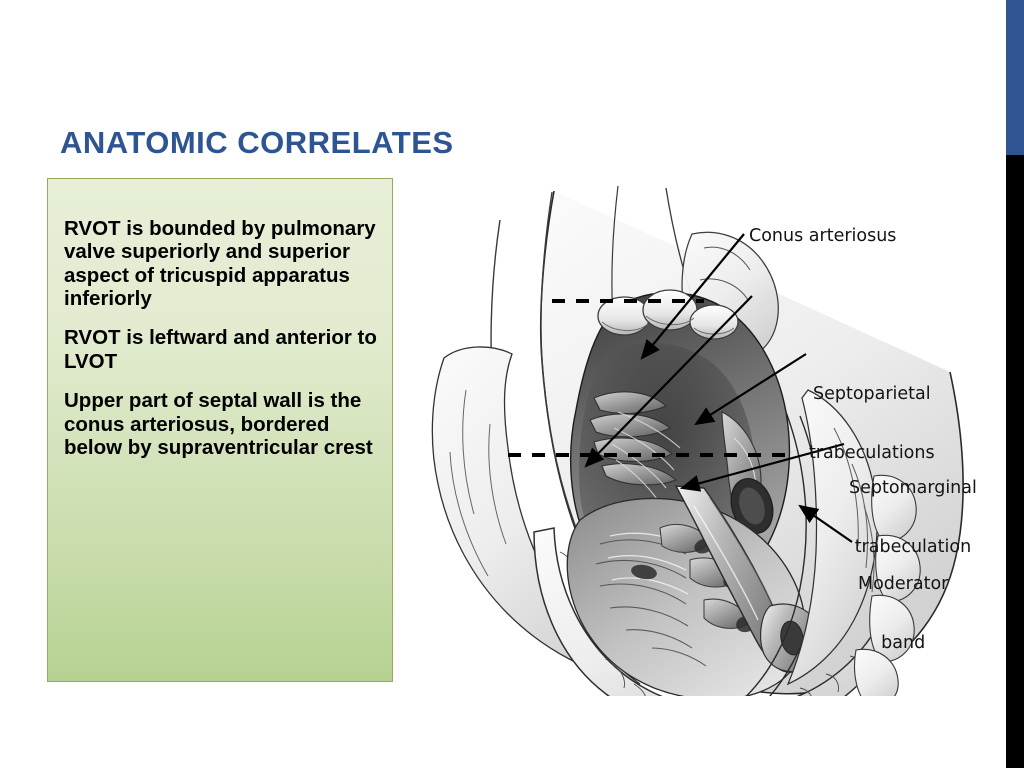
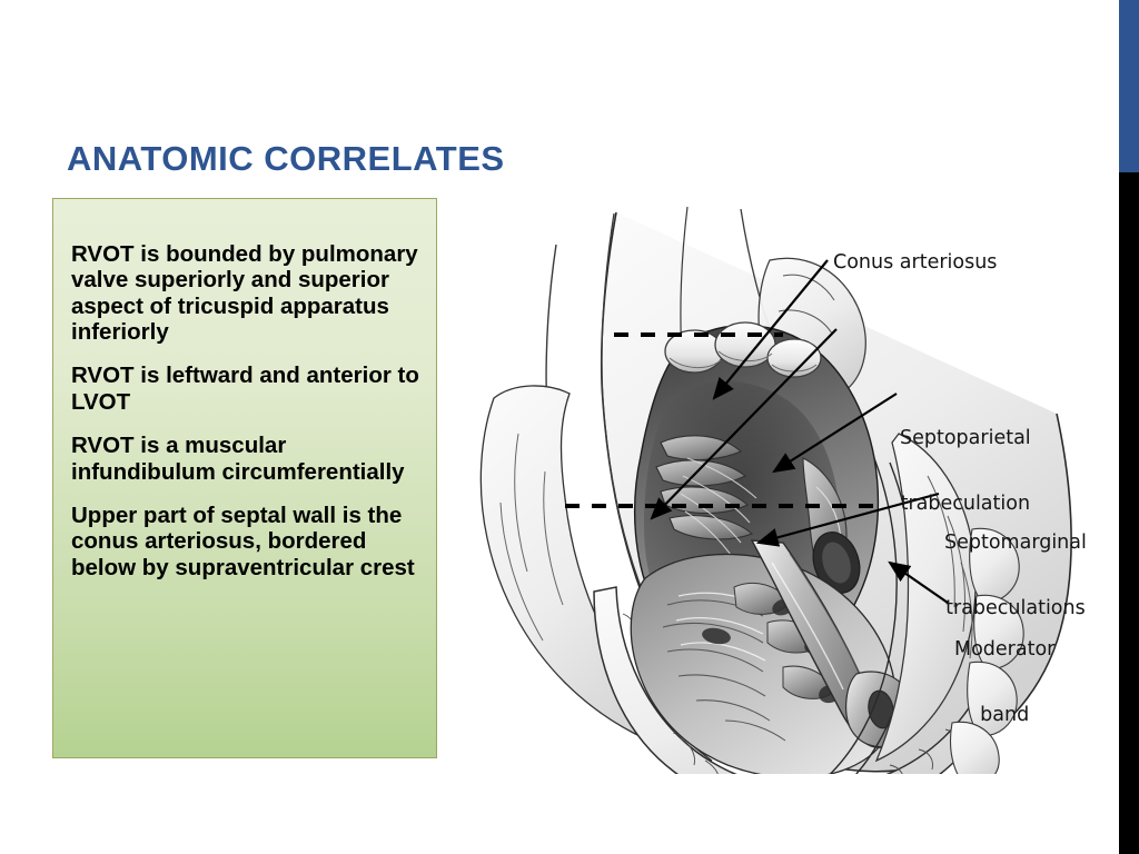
  ANATOMIC CORRELATES
  RVOT is bounded by pulmonary valve superiorly and superior aspect of tricuspid apparatus inferiorly
  RVOT is leftward and anterior to LVOT
+ RVOT is a muscular infundibulum circumferentially
  Upper part of septal wall is the conus arteriosus, bordered below by supraventricular crest
  Conus arteriosus
  Septoparietal
- trabeculations
+ trabeculation
  Septomarginal
- trabeculation
+ trabeculations
  Moderator
  band
